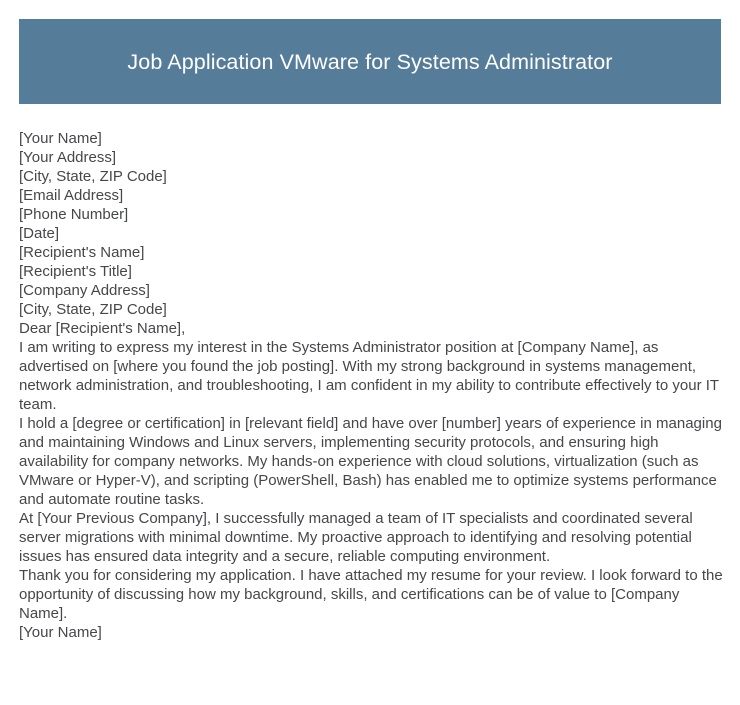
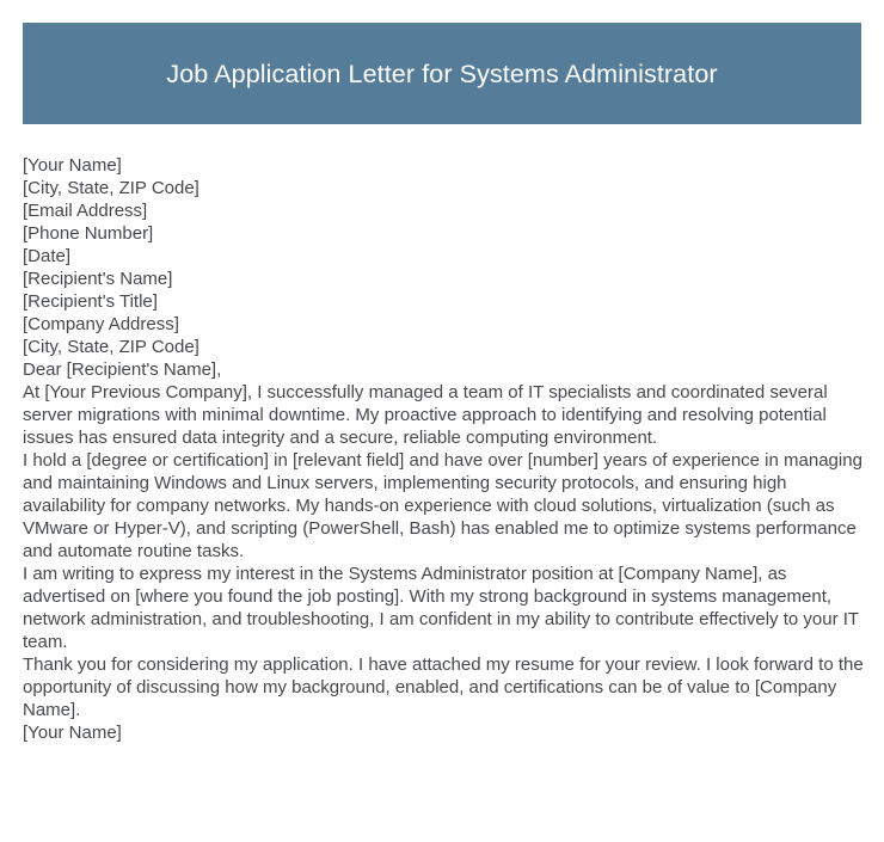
- Job Application VMware for Systems Administrator
+ Job Application Letter for Systems Administrator
  [Your Name]
- [Your Address]
  [City, State, ZIP Code]
  [Email Address]
  [Phone Number]
  [Date]
  [Recipient's Name]
  [Recipient's Title]
  [Company Address]
  [City, State, ZIP Code]
  Dear [Recipient's Name],
- I am writing to express my interest in the Systems Administrator position at [Company Name], as advertised on [where you found the job posting]. With my strong background in systems management, network administration, and troubleshooting, I am confident in my ability to contribute effectively to your IT team.
+ At [Your Previous Company], I successfully managed a team of IT specialists and coordinated several server migrations with minimal downtime. My proactive approach to identifying and resolving potential issues has ensured data integrity and a secure, reliable computing environment.
  I hold a [degree or certification] in [relevant field] and have over [number] years of experience in managing and maintaining Windows and Linux servers, implementing security protocols, and ensuring high availability for company networks. My hands-on experience with cloud solutions, virtualization (such as VMware or Hyper-V), and scripting (PowerShell, Bash) has enabled me to optimize systems performance and automate routine tasks.
- At [Your Previous Company], I successfully managed a team of IT specialists and coordinated several server migrations with minimal downtime. My proactive approach to identifying and resolving potential issues has ensured data integrity and a secure, reliable computing environment.
+ I am writing to express my interest in the Systems Administrator position at [Company Name], as advertised on [where you found the job posting]. With my strong background in systems management, network administration, and troubleshooting, I am confident in my ability to contribute effectively to your IT team.
- Thank you for considering my application. I have attached my resume for your review. I look forward to the opportunity of discussing how my background, skills, and certifications can be of value to [Company Name].
+ Thank you for considering my application. I have attached my resume for your review. I look forward to the opportunity of discussing how my background, enabled, and certifications can be of value to [Company Name].
  [Your Name]
